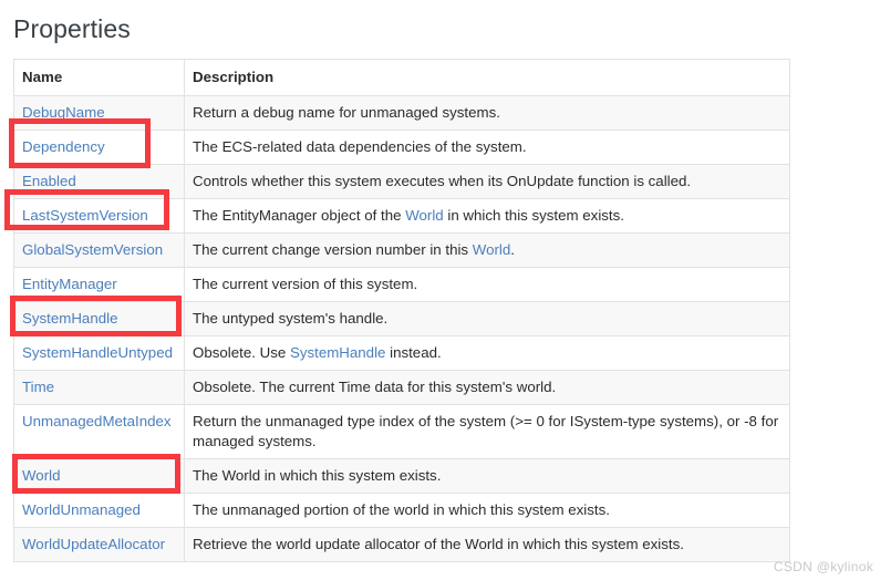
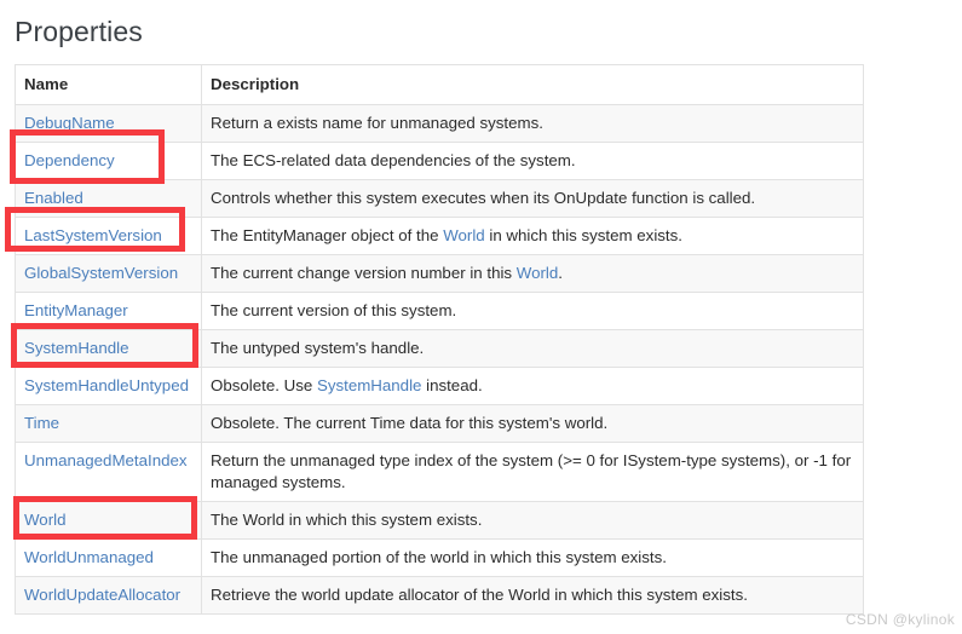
  Properties
  Name	Description
- DebugName	Return a debug name for unmanaged systems.
+ DebugName	Return a exists name for unmanaged systems.
  Dependency	The ECS-related data dependencies of the system.
  Enabled	Controls whether this system executes when its OnUpdate function is called.
  LastSystemVersion	The EntityManager object of the World in which this system exists.
  GlobalSystemVersion	The current change version number in this World.
  EntityManager	The current version of this system.
  SystemHandle	The untyped system's handle.
  SystemHandleUntyped	Obsolete. Use SystemHandle instead.
  Time	Obsolete. The current Time data for this system's world.
- UnmanagedMetaIndex	Return the unmanaged type index of the system (>= 0 for ISystem-type systems), or -8 for managed systems.
+ UnmanagedMetaIndex	Return the unmanaged type index of the system (>= 0 for ISystem-type systems), or -1 for managed systems.
  World	The World in which this system exists.
  WorldUnmanaged	The unmanaged portion of the world in which this system exists.
  WorldUpdateAllocator	Retrieve the world update allocator of the World in which this system exists.
  CSDN @kylinok
